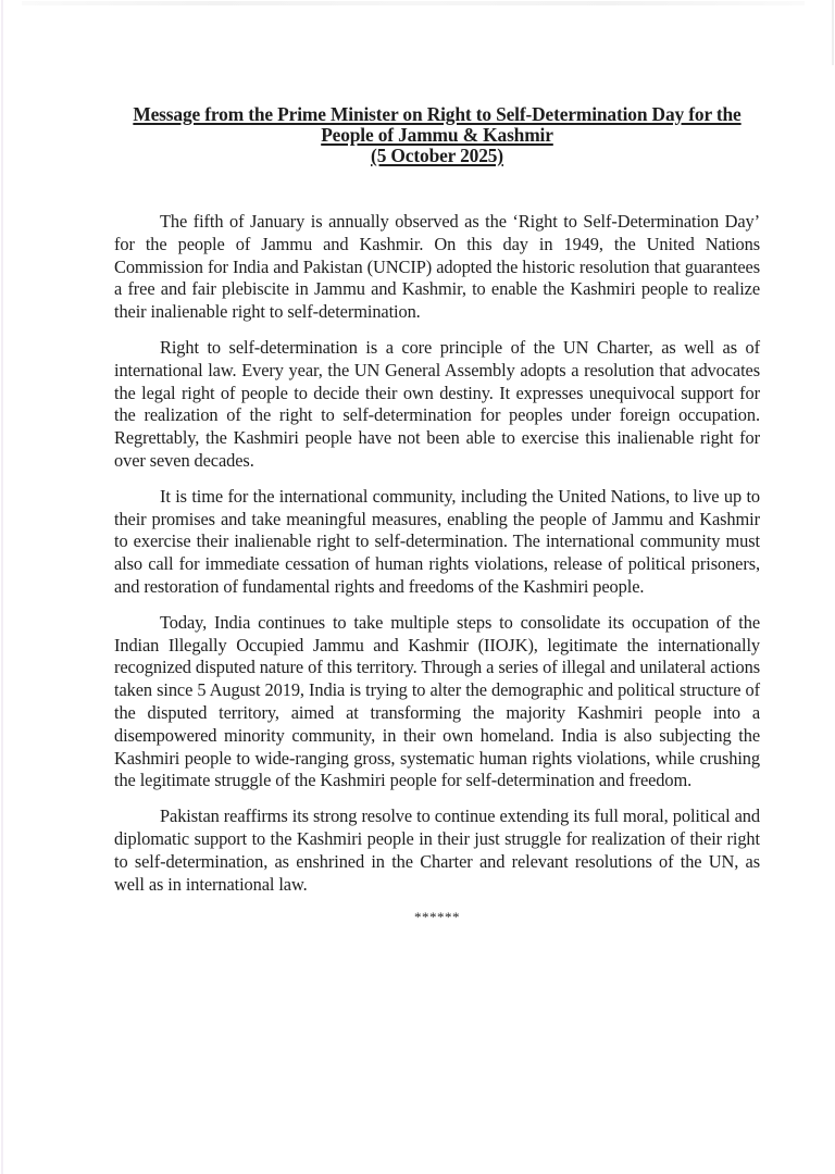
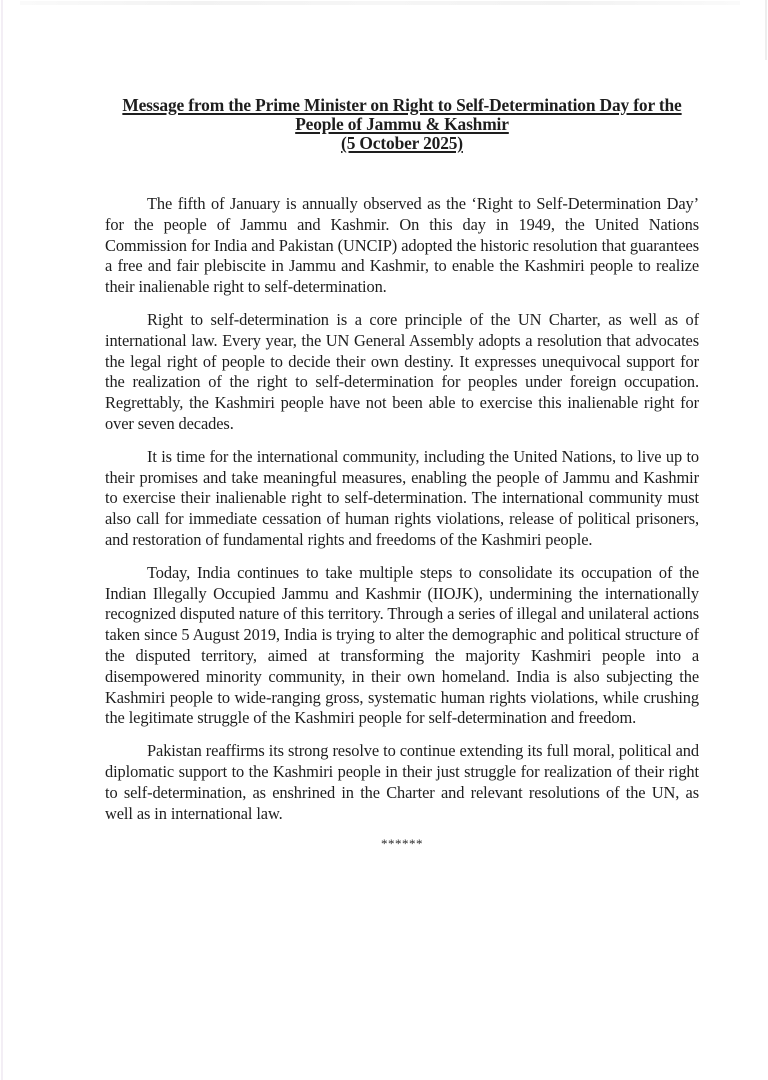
  Message from the Prime Minister on Right to Self-Determination Day for the
  People of Jammu & Kashmir
  (5 October 2025)
  The fifth of January is annually observed as the ‘Right to Self-Determination Day’ for the people of Jammu and Kashmir. On this day in 1949, the United Nations Commission for India and Pakistan (UNCIP) adopted the historic resolution that guarantees a free and fair plebiscite in Jammu and Kashmir, to enable the Kashmiri people to realize their inalienable right to self-determination.
  Right to self-determination is a core principle of the UN Charter, as well as of international law. Every year, the UN General Assembly adopts a resolution that advocates the legal right of people to decide their own destiny. It expresses unequivocal support for the realization of the right to self-determination for peoples under foreign occupation. Regrettably, the Kashmiri people have not been able to exercise this inalienable right for over seven decades.
  It is time for the international community, including the United Nations, to live up to their promises and take meaningful measures, enabling the people of Jammu and Kashmir to exercise their inalienable right to self-determination. The international community must also call for immediate cessation of human rights violations, release of political prisoners, and restoration of fundamental rights and freedoms of the Kashmiri people.
- Today, India continues to take multiple steps to consolidate its occupation of the Indian Illegally Occupied Jammu and Kashmir (IIOJK), legitimate the internationally recognized disputed nature of this territory. Through a series of illegal and unilateral actions taken since 5 August 2019, India is trying to alter the demographic and political structure of the disputed territory, aimed at transforming the majority Kashmiri people into a disempowered minority community, in their own homeland. India is also subjecting the Kashmiri people to wide-ranging gross, systematic human rights violations, while crushing the legitimate struggle of the Kashmiri people for self-determination and freedom.
+ Today, India continues to take multiple steps to consolidate its occupation of the Indian Illegally Occupied Jammu and Kashmir (IIOJK), undermining the internationally recognized disputed nature of this territory. Through a series of illegal and unilateral actions taken since 5 August 2019, India is trying to alter the demographic and political structure of the disputed territory, aimed at transforming the majority Kashmiri people into a disempowered minority community, in their own homeland. India is also subjecting the Kashmiri people to wide-ranging gross, systematic human rights violations, while crushing the legitimate struggle of the Kashmiri people for self-determination and freedom.
  Pakistan reaffirms its strong resolve to continue extending its full moral, political and diplomatic support to the Kashmiri people in their just struggle for realization of their right to self-determination, as enshrined in the Charter and relevant resolutions of the UN, as well as in international law.
  ******
